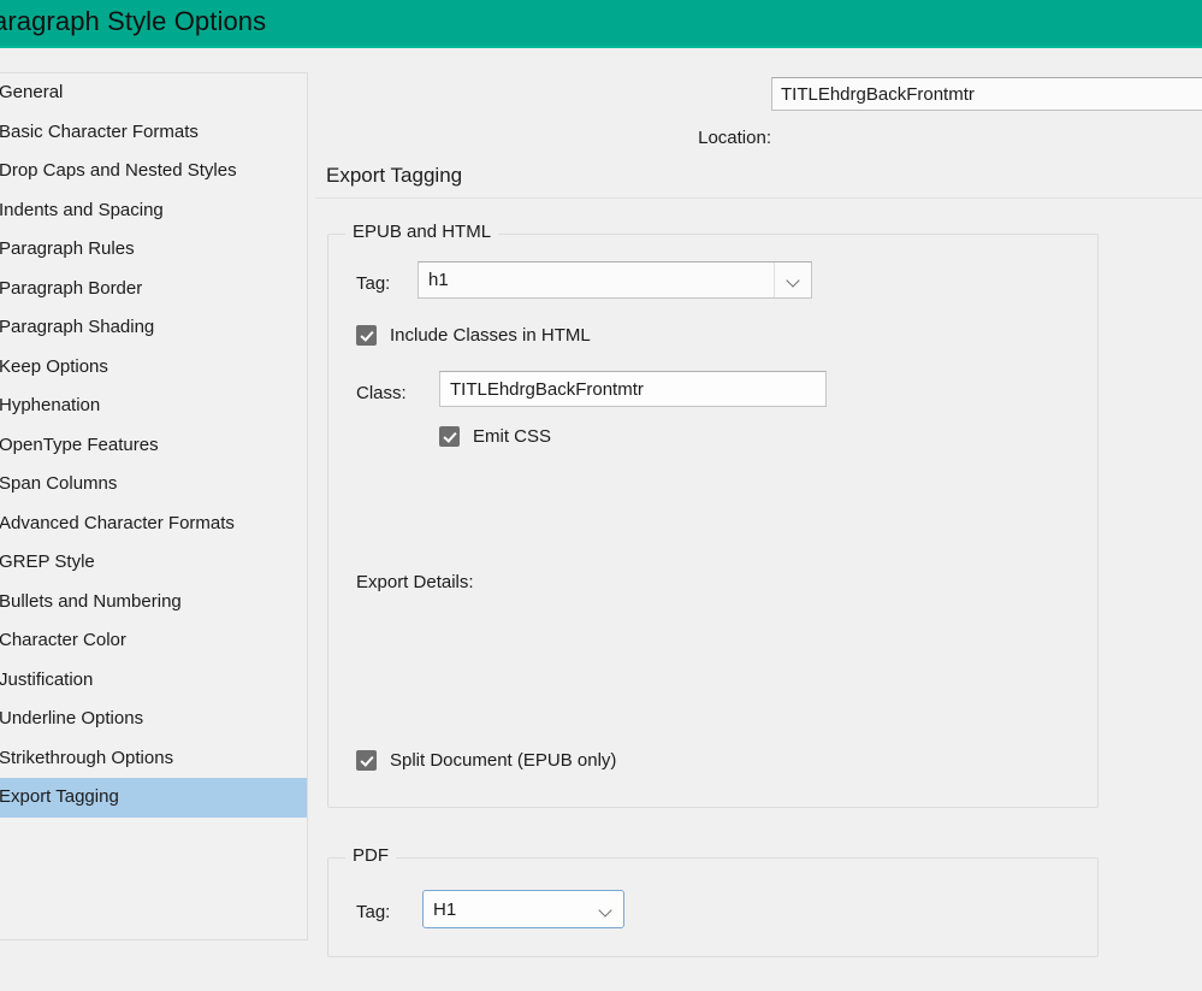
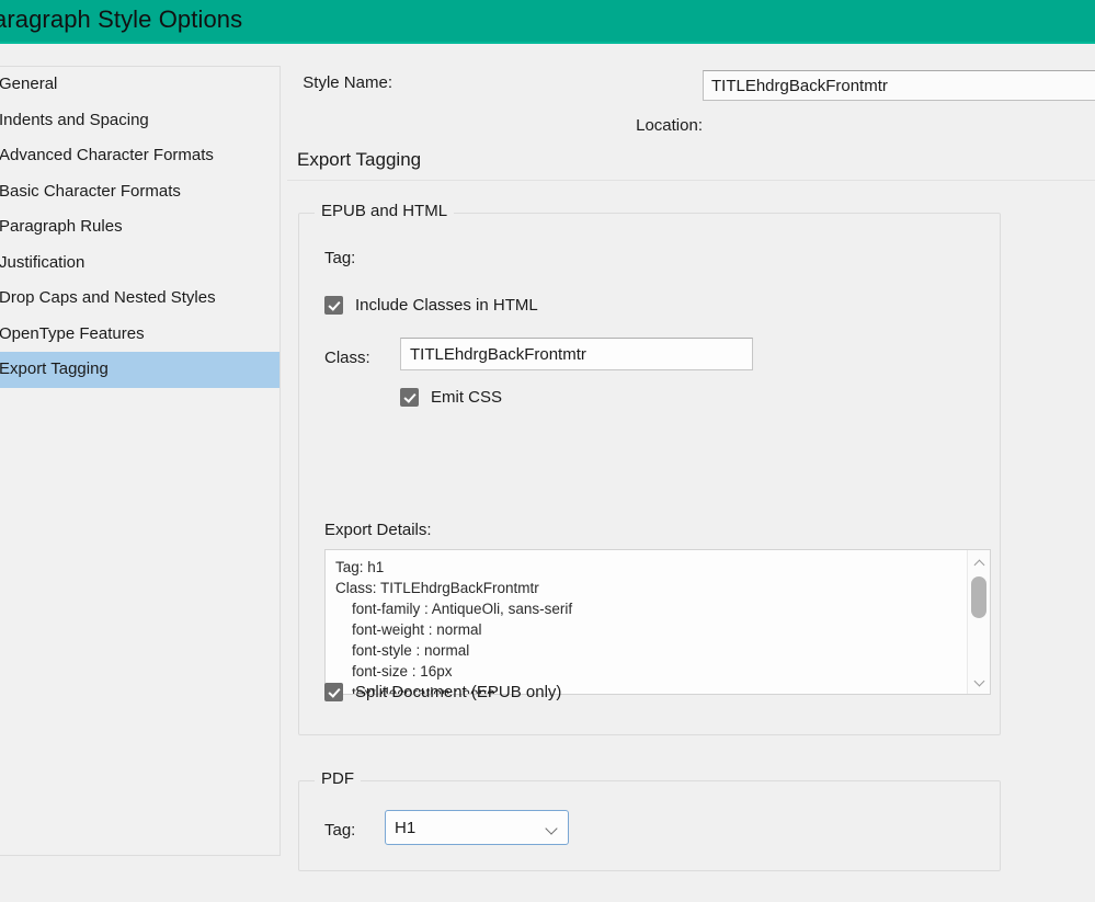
  aragraph Style Options
  General
- Basic Character Formats
+ Indents and Spacing
- Drop Caps and Nested Styles
+ Advanced Character Formats
- Indents and Spacing
+ Basic Character Formats
  Paragraph Rules
- Paragraph Border
- Paragraph Shading
- Keep Options
- Hyphenation
- OpenType Features
+ Justification
- Span Columns
- Advanced Character Formats
+ Drop Caps and Nested Styles
- GREP Style
- Bullets and Numbering
- Character Color
- Justification
+ OpenType Features
- Underline Options
- Strikethrough Options
  Export Tagging
+ Style Name:
  TITLEhdrgBackFrontmtr
  Location:
  Export Tagging
  EPUB and HTML
  Tag:
- h1
  Include Classes in HTML
  Class:
  TITLEhdrgBackFrontmtr
  Emit CSS
  Export Details:
+ Tag: h1
+ Class: TITLEhdrgBackFrontmtr
+ font-family : AntiqueOli, sans-serif
+ font-weight : normal
+ font-style : normal
+ font-size : 16px
+ text-decoration : none
  Split Document (EPUB only)
  PDF
  Tag:
  H1
